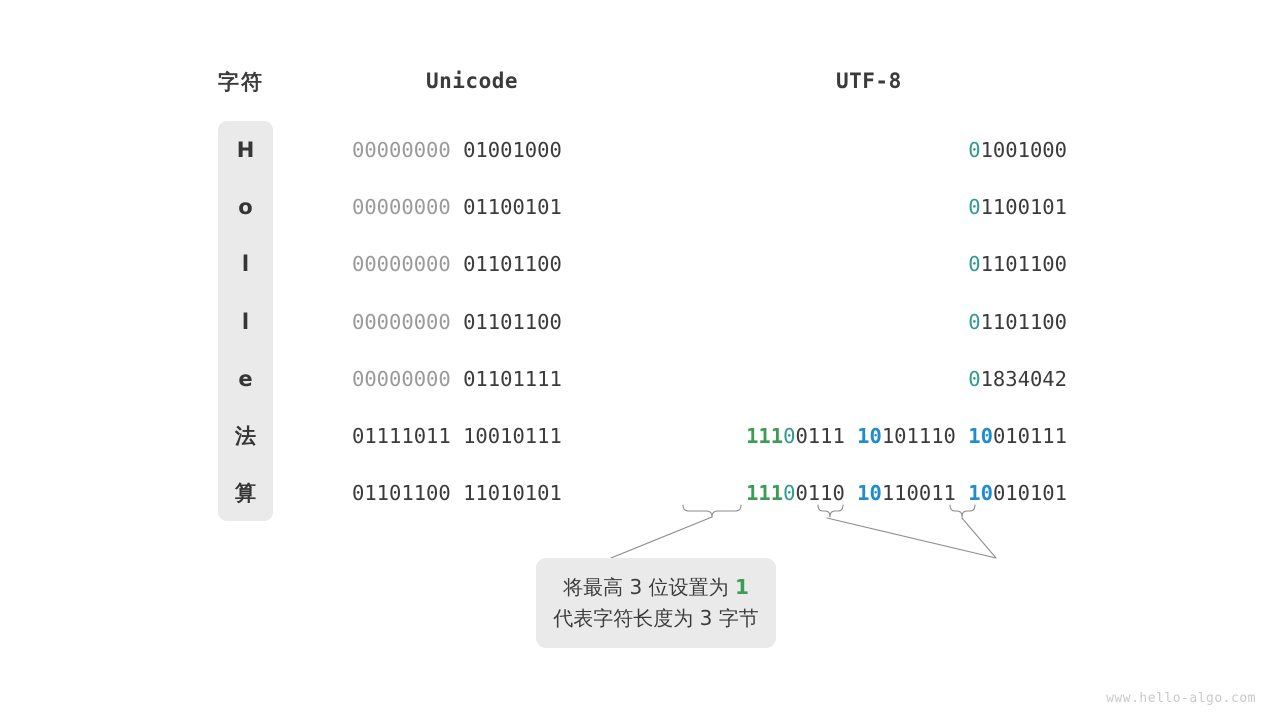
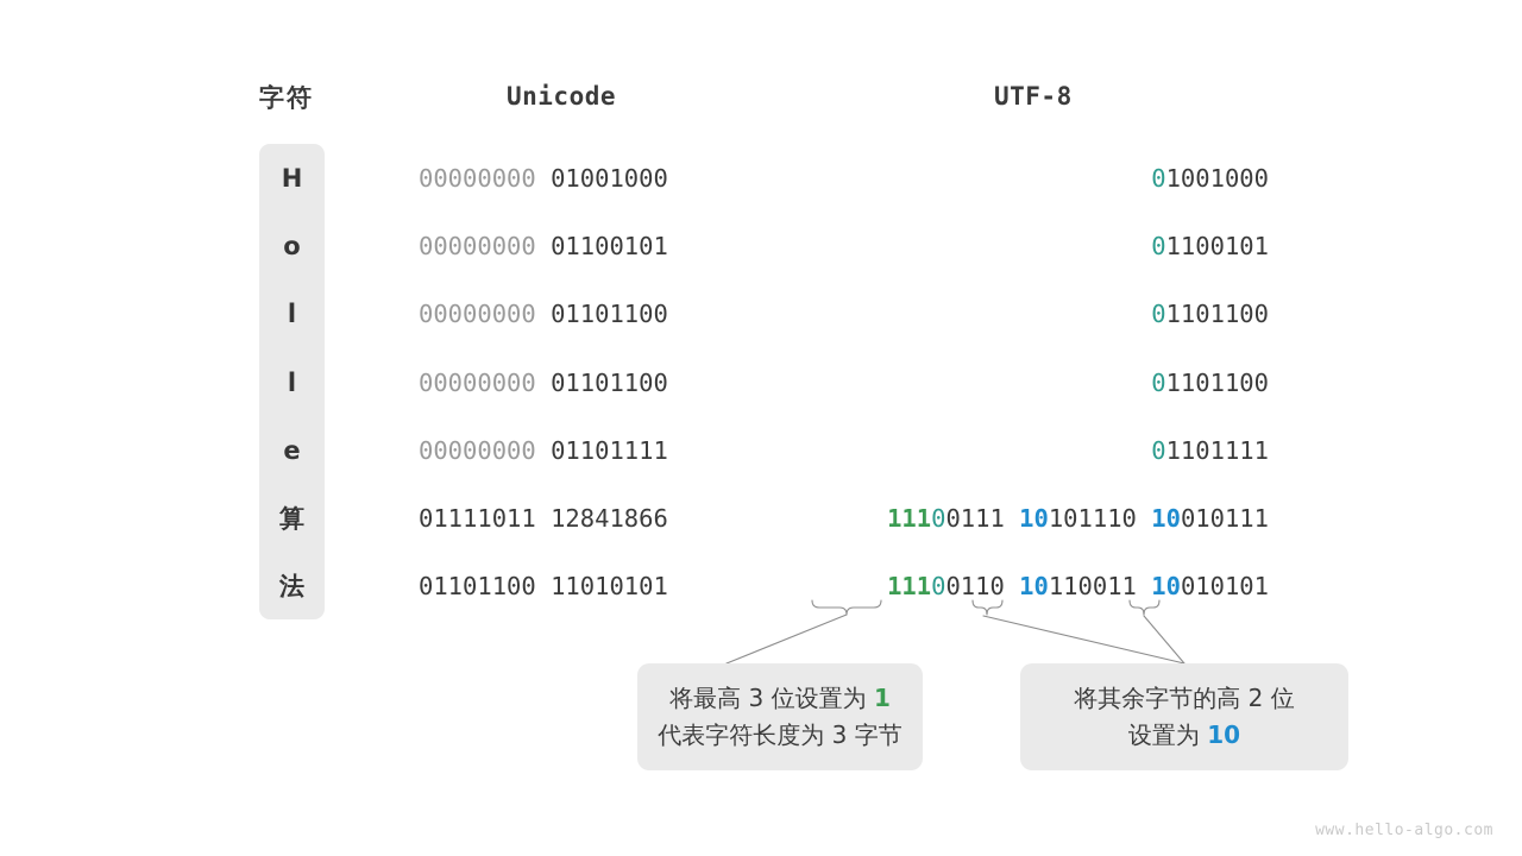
  字符
  Unicode
  UTF-8
  H
  00000000 01001000
  01001000
  o
  00000000 01100101
  01100101
  l
  00000000 01101100
  01101100
  l
  00000000 01101100
  01101100
  e
  00000000 01101111
- 01834042
+ 01101111
- 法
+ 算
- 01111011 10010111
+ 01111011 12841866
  11100111 10101110 10010111
- 算
+ 法
  01101100 11010101
  11100110 10110011 10010101
  将最高 3 位设置为 1
  代表字符长度为 3 字节
+ 将其余字节的高 2 位
+ 设置为 10
  www.hello-algo.com
